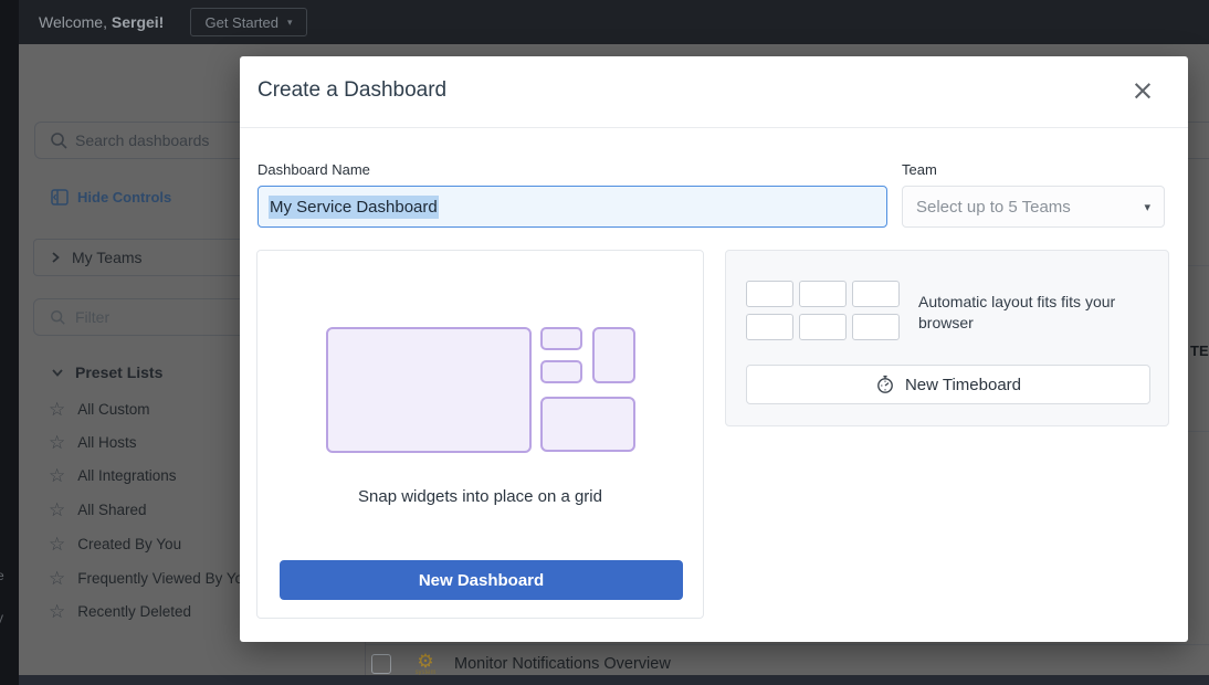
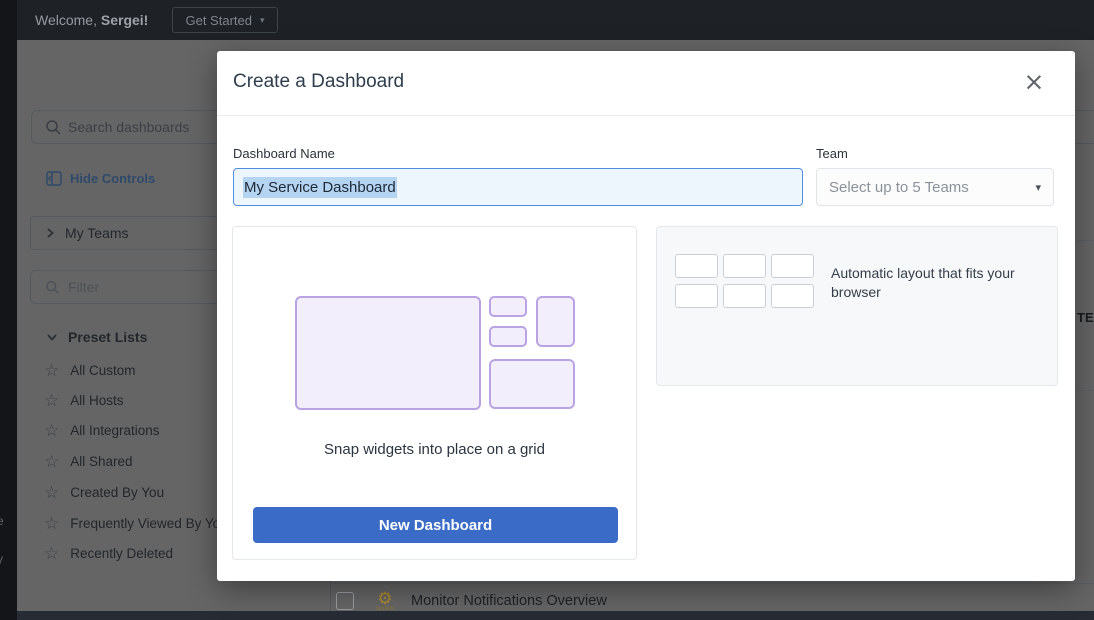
  Welcome, Sergei!
  Get Started
  ▾
  e
  y
  Search dashboards
  Hide Controls
  My Teams
  Filter
  Preset Lists
  ☆
  All Custom
  ☆
  All Hosts
  ☆
  All Integrations
  ☆
  All Shared
  ☆
  Created By You
  ☆
  Frequently Viewed By Y
  ☆
  Recently Deleted
  TE
  ⚙
  Monitor Notifications Overview
  Create a Dashboard
  ×
  Dashboard Name
  My Service Dashboard
  Team
  Select up to 5 Teams
  ▾
  Snap widgets into place on a grid
  New Dashboard
- Automatic layout fits fits your browser
+ Automatic layout that fits your browser
- New Timeboard
